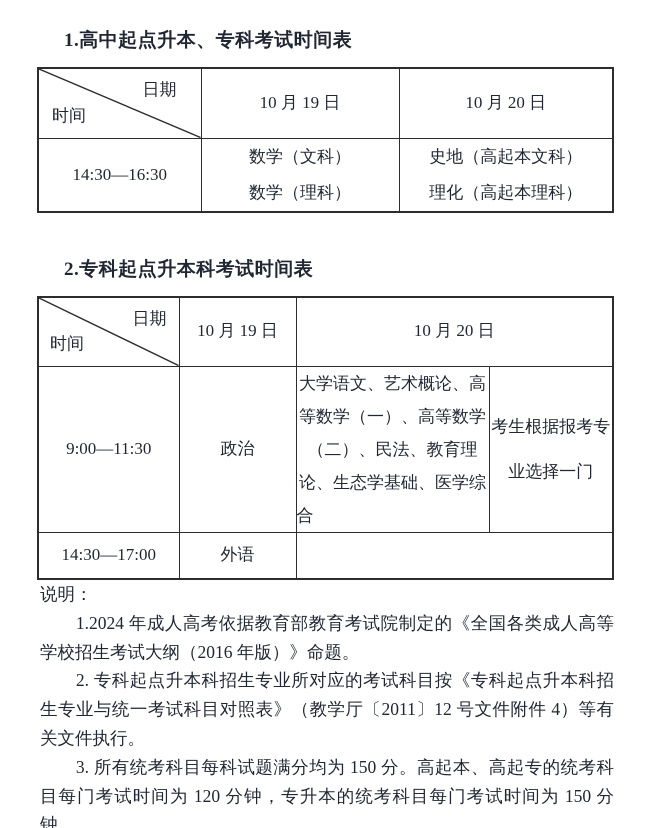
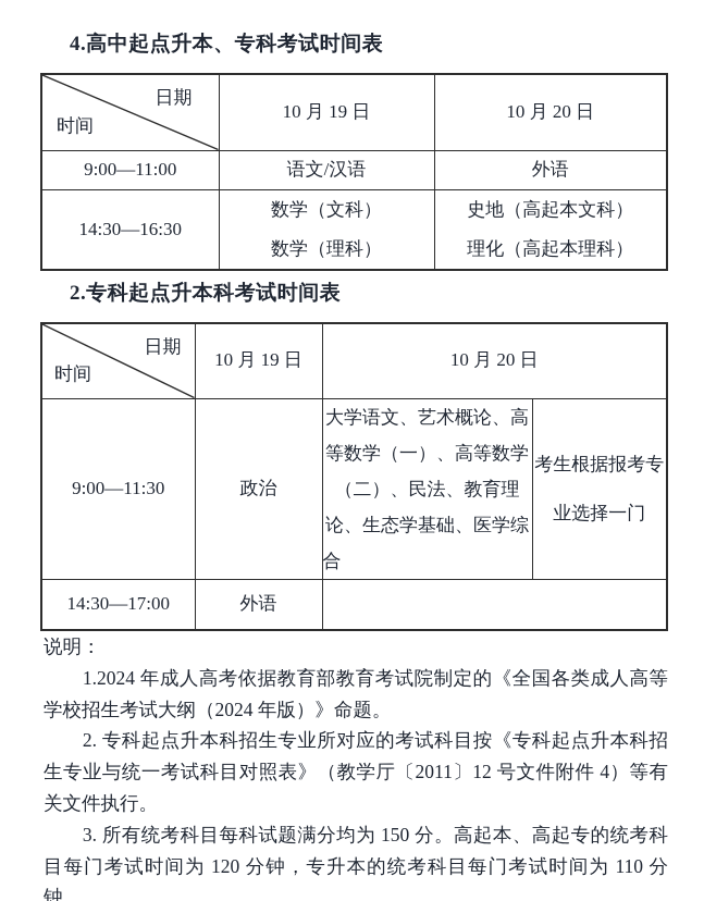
- 1.高中起点升本、专科考试时间表
+ 4.高中起点升本、专科考试时间表
  日期 时间	10 月 19 日	10 月 20 日
+ 9:00—11:00	语文/汉语	外语
  14:30—16:30	数学（文科） 数学（理科）	史地（高起本文科） 理化（高起本理科）
  2.专科起点升本科考试时间表
  日期 时间	10 月 19 日	10 月 20 日
  9:00—11:30	政治	大学语文、艺术概论、高等数学（一）、高等数学（二）、民法、教育理论、生态学基础、医学综合	考生根据报考专业选择一门
  14:30—17:00	外语
  说明：
- 1.2024 年成人高考依据教育部教育考试院制定的《全国各类成人高等学校招生考试大纲（2016 年版）》命题。
+ 1.2024 年成人高考依据教育部教育考试院制定的《全国各类成人高等学校招生考试大纲（2024 年版）》命题。
  2. 专科起点升本科招生专业所对应的考试科目按《专科起点升本科招生专业与统一考试科目对照表》（教学厅〔2011〕12 号文件附件 4）等有关文件执行。
- 3. 所有统考科目每科试题满分均为 150 分。高起本、高起专的统考科目每门考试时间为 120 分钟，专升本的统考科目每门考试时间为 150 分钟。
+ 3. 所有统考科目每科试题满分均为 150 分。高起本、高起专的统考科目每门考试时间为 120 分钟，专升本的统考科目每门考试时间为 110 分钟。
